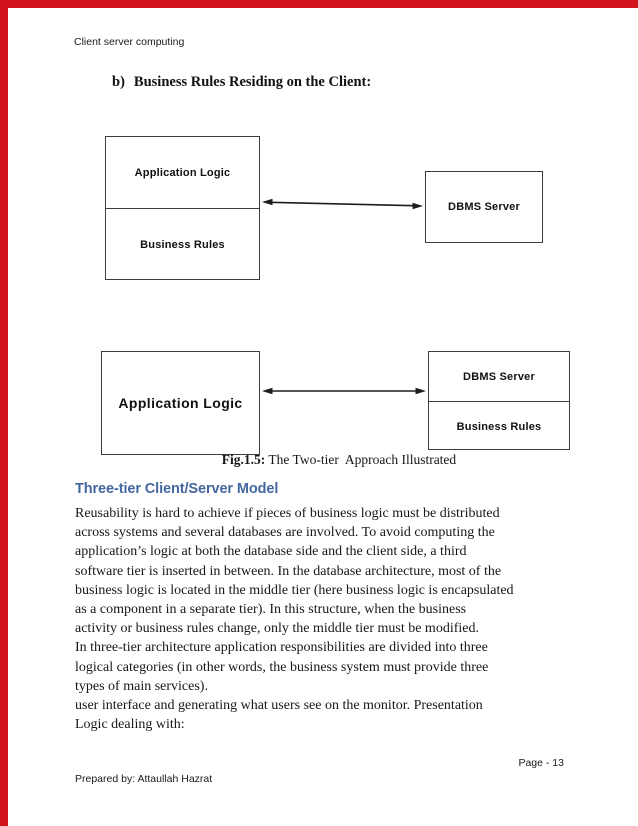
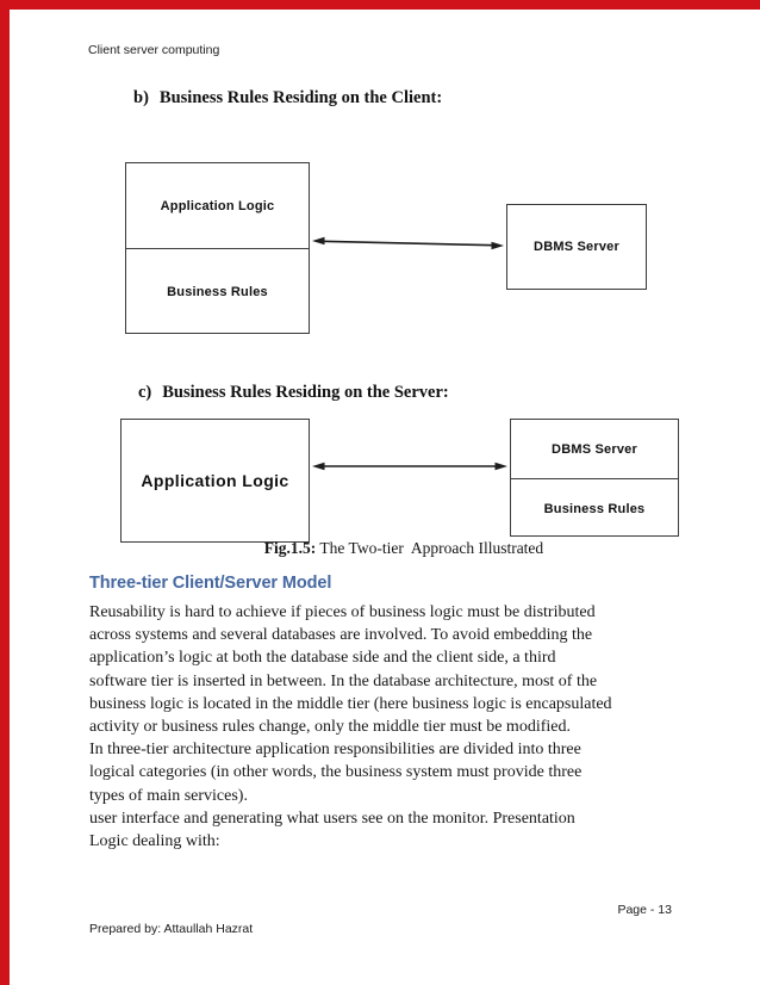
  Client server computing
  b) Business Rules Residing on the Client:
  Application Logic
  Business Rules
  DBMS Server
+ c) Business Rules Residing on the Server:
  Application Logic
  DBMS Server
  Business Rules
  Fig.1.5: The Two-tier Approach Illustrated
  Three-tier Client/Server Model
  Reusability is hard to achieve if pieces of business logic must be distributed
- across systems and several databases are involved. To avoid computing the
+ across systems and several databases are involved. To avoid embedding the
  application’s logic at both the database side and the client side, a third
  software tier is inserted in between. In the database architecture, most of the
  business logic is located in the middle tier (here business logic is encapsulated
- as a component in a separate tier). In this structure, when the business
  activity or business rules change, only the middle tier must be modified.
  In three-tier architecture application responsibilities are divided into three
  logical categories (in other words, the business system must provide three
  types of main services).
  user interface and generating what users see on the monitor. Presentation
  Logic dealing with:
  Page - 13
  Prepared by: Attaullah Hazrat
